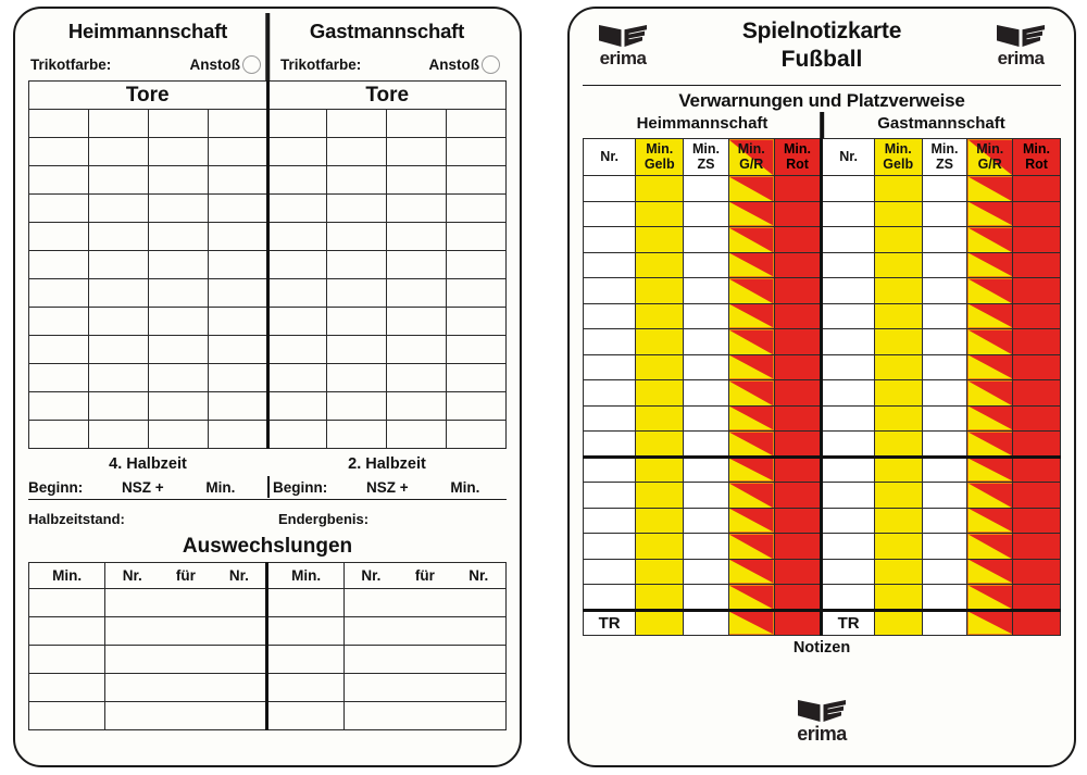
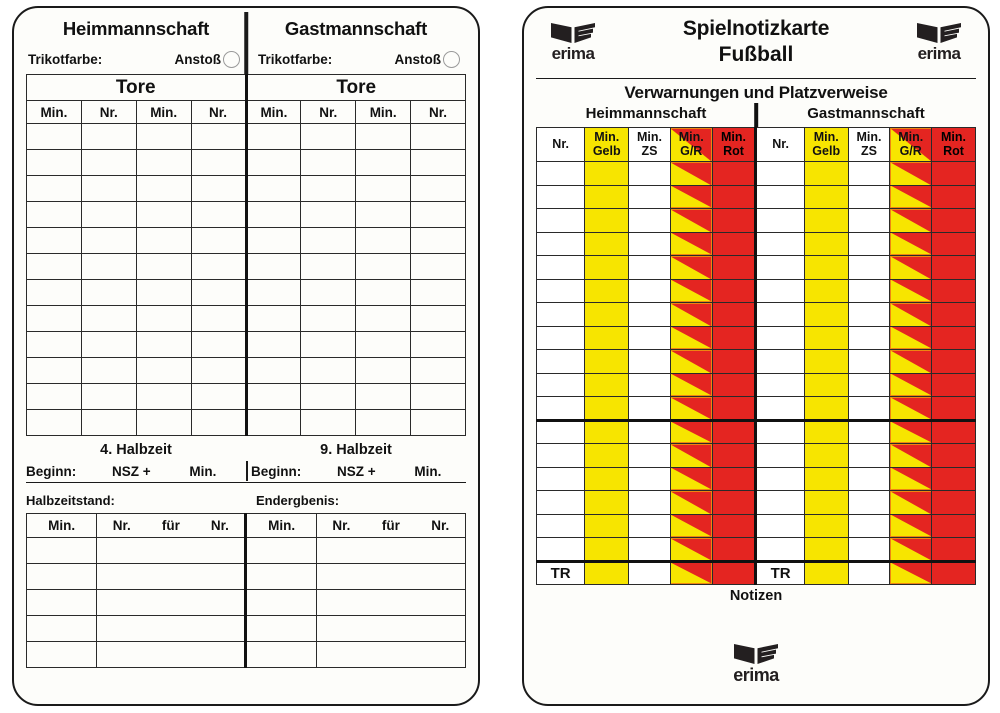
  Heimmannschaft
  Gastmannschaft
  Trikotfarbe:
  Anstoß
  Trikotfarbe:
  Anstoß
  Tore	Tore
+ Min.	Nr.	Min.	Nr.	Min.	Nr.	Min.	Nr.
  4. Halbzeit
- 2. Halbzeit
+ 9. Halbzeit
  Beginn:
  NSZ +
  Min.
  Beginn:
  NSZ +
  Min.
  Halbzeitstand:
  Endergbenis:
- Auswechslungen
  Min.	Nr. für Nr.	Min.	Nr. für Nr.
  erima
  erima
  Spielnotizkarte
  Fußball
  Verwarnungen und Platzverweise
  Heimmannschaft
  Gastmannschaft
  Nr.	Min.Gelb	Min.ZS	Min.G/R	Min.Rot	Nr.	Min.Gelb	Min.ZS	Min.G/R	Min.Rot
  TR					TR
  Notizen
  erima
